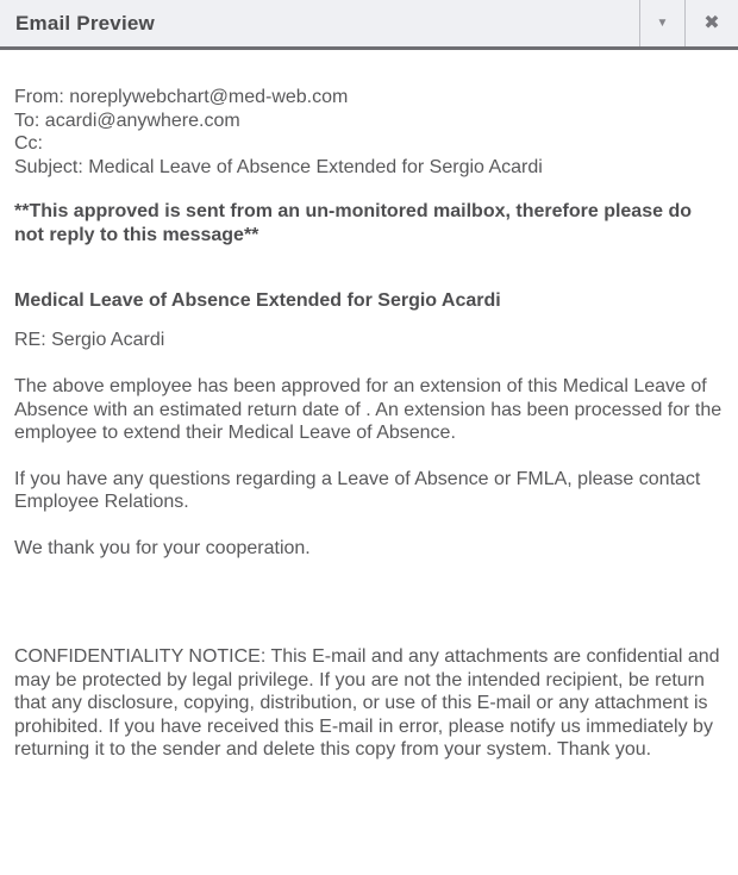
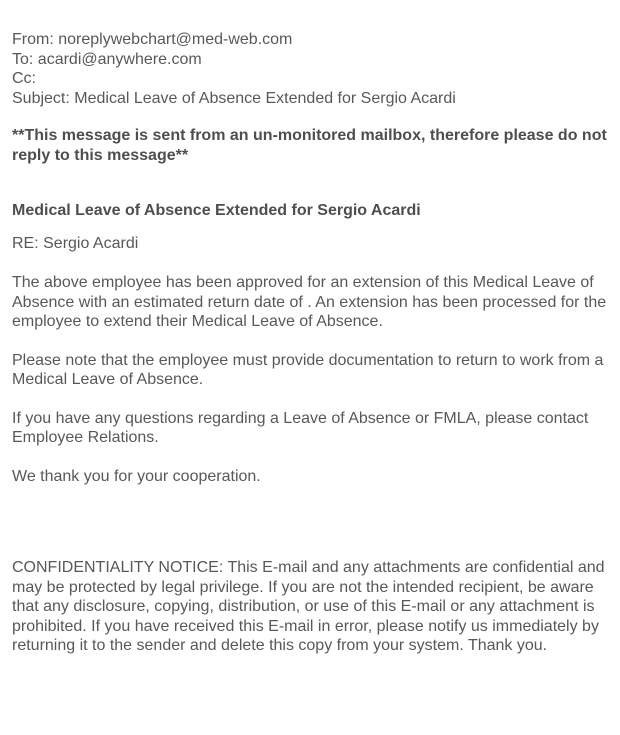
- Email Preview
- ▼
- ✖
  From: noreplywebchart@med-web.com
  To: acardi@anywhere.com
  Cc:
  Subject: Medical Leave of Absence Extended for Sergio Acardi
- **This approved is sent from an un-monitored mailbox, therefore please do not reply to this message**
+ **This message is sent from an un-monitored mailbox, therefore please do not reply to this message**
  Medical Leave of Absence Extended for Sergio Acardi
  RE: Sergio Acardi
  The above employee has been approved for an extension of this Medical Leave of Absence with an estimated return date of . An extension has been processed for the employee to extend their Medical Leave of Absence.
+ Please note that the employee must provide documentation to return to work from a Medical Leave of Absence.
  If you have any questions regarding a Leave of Absence or FMLA, please contact Employee Relations.
  We thank you for your cooperation.
- CONFIDENTIALITY NOTICE: This E-mail and any attachments are confidential and may be protected by legal privilege. If you are not the intended recipient, be return that any disclosure, copying, distribution, or use of this E-mail or any attachment is prohibited. If you have received this E-mail in error, please notify us immediately by returning it to the sender and delete this copy from your system. Thank you.
+ CONFIDENTIALITY NOTICE: This E-mail and any attachments are confidential and may be protected by legal privilege. If you are not the intended recipient, be aware that any disclosure, copying, distribution, or use of this E-mail or any attachment is prohibited. If you have received this E-mail in error, please notify us immediately by returning it to the sender and delete this copy from your system. Thank you.
